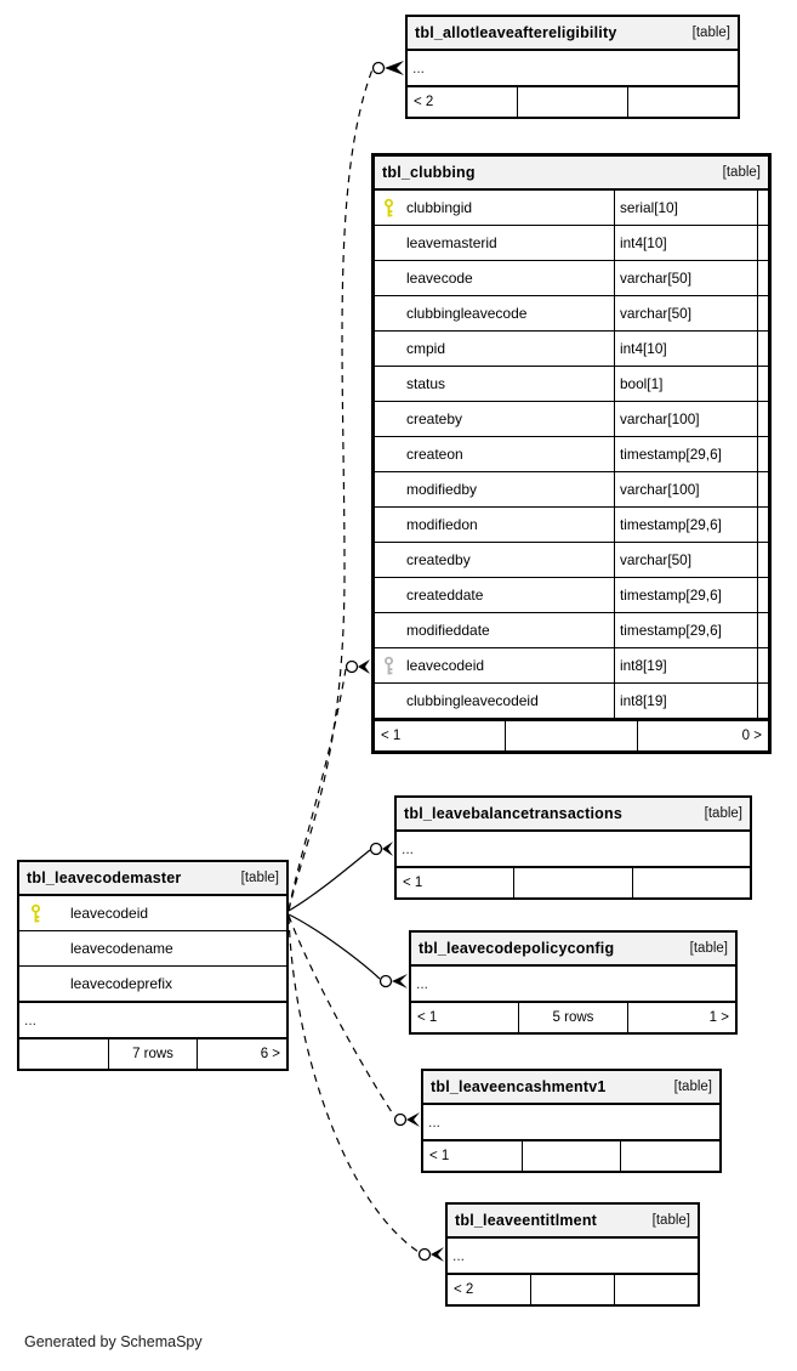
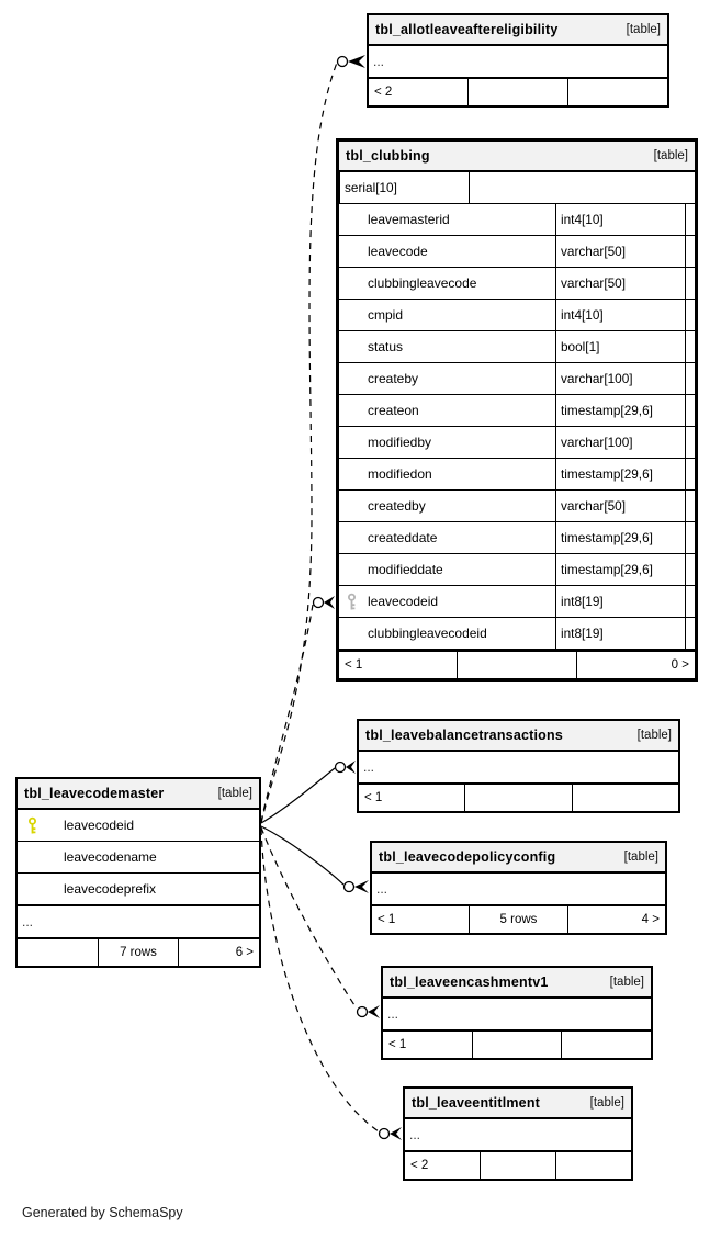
  tbl_allotleaveaftereligibility
  [table]
  ...
  < 2
  tbl_clubbing
  [table]
- clubbingid
  serial[10]
  leavemasterid
  int4[10]
  leavecode
  varchar[50]
  clubbingleavecode
  varchar[50]
  cmpid
  int4[10]
  status
  bool[1]
  createby
  varchar[100]
  createon
  timestamp[29,6]
  modifiedby
  varchar[100]
  modifiedon
  timestamp[29,6]
  createdby
  varchar[50]
  createddate
  timestamp[29,6]
  modifieddate
  timestamp[29,6]
  leavecodeid
  int8[19]
  clubbingleavecodeid
  int8[19]
  < 1
  0 >
  tbl_leavecodemaster
  [table]
  leavecodeid
  leavecodename
  leavecodeprefix
  ...
  7 rows
  6 >
  tbl_leavebalancetransactions
  [table]
  ...
  < 1
  tbl_leavecodepolicyconfig
  [table]
  ...
  < 1
  5 rows
- 1 >
+ 4 >
  tbl_leaveencashmentv1
  [table]
  ...
  < 1
  tbl_leaveentitlment
  [table]
  ...
  < 2
  Generated by SchemaSpy
